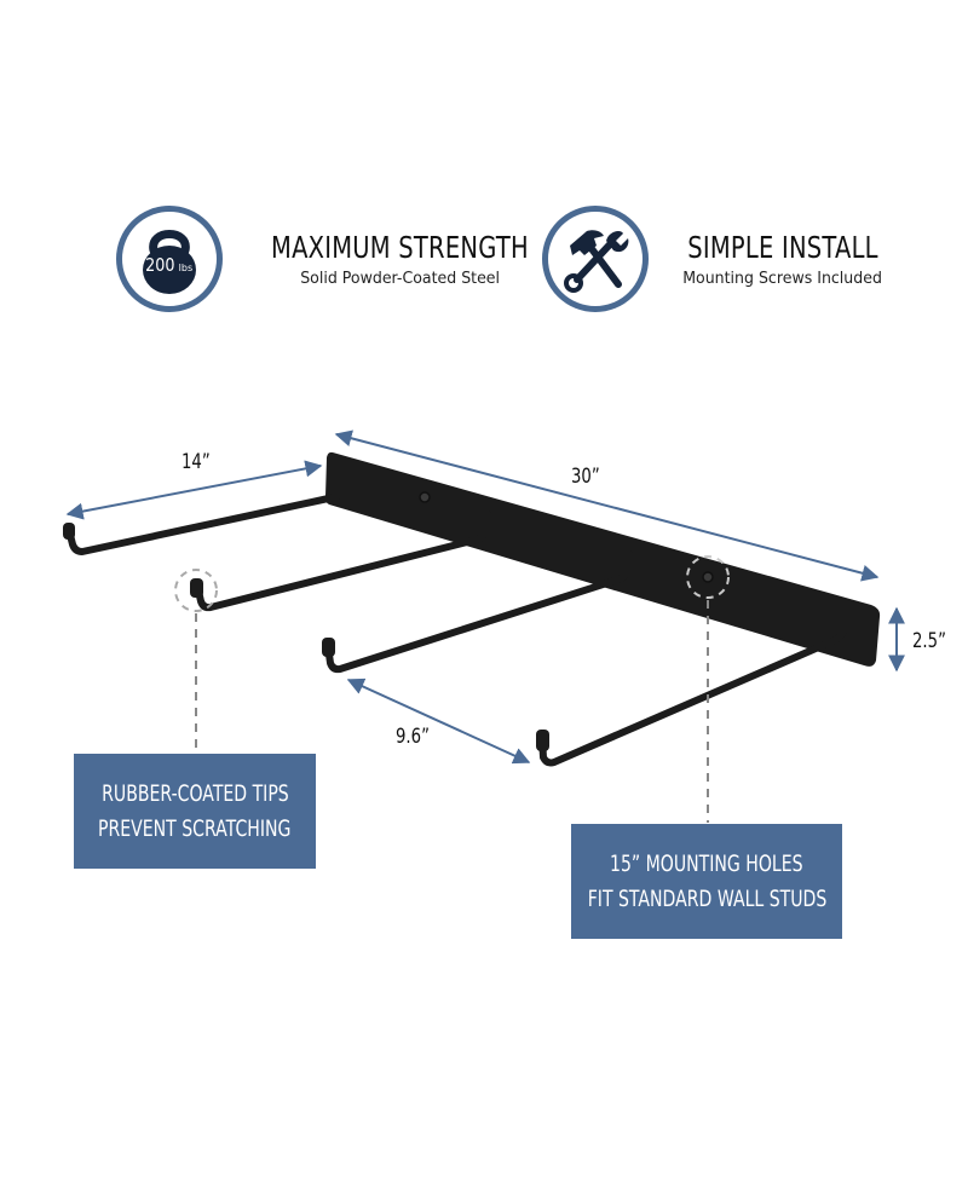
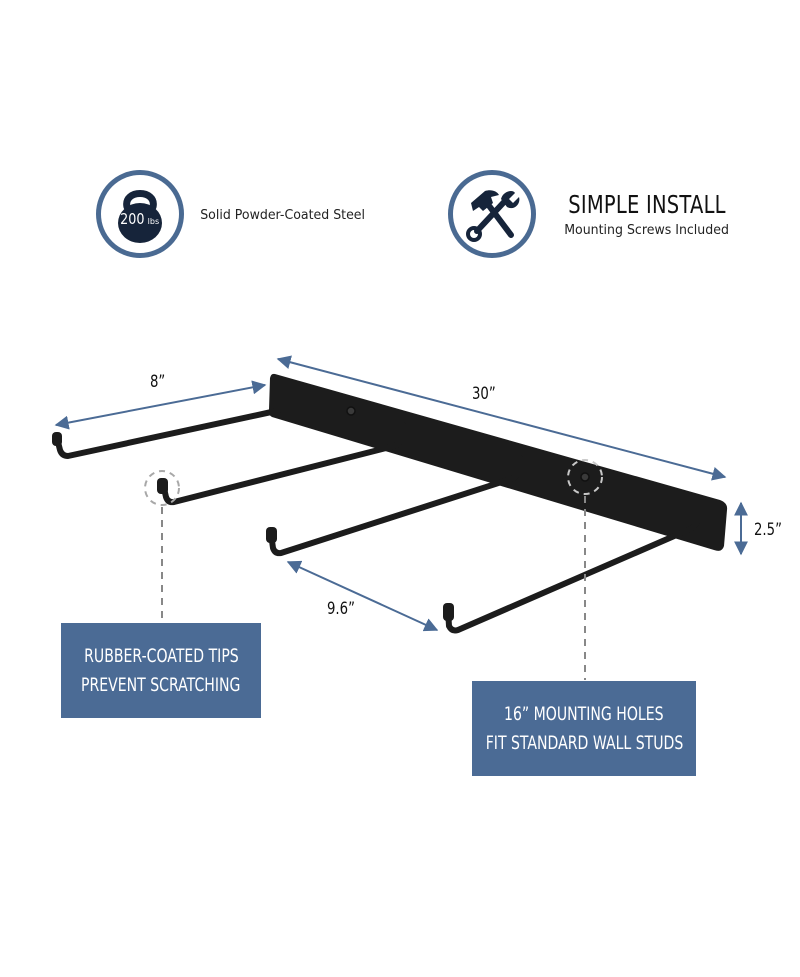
  200
  lbs
- MAXIMUM STRENGTH
  Solid Powder-Coated Steel
  SIMPLE INSTALL
  Mounting Screws Included
- 14”
+ 8”
  30”
  2.5”
  9.6”
  RUBBER-COATED TIPS
  PREVENT SCRATCHING
- 15” MOUNTING HOLES
+ 16” MOUNTING HOLES
  FIT STANDARD WALL STUDS
